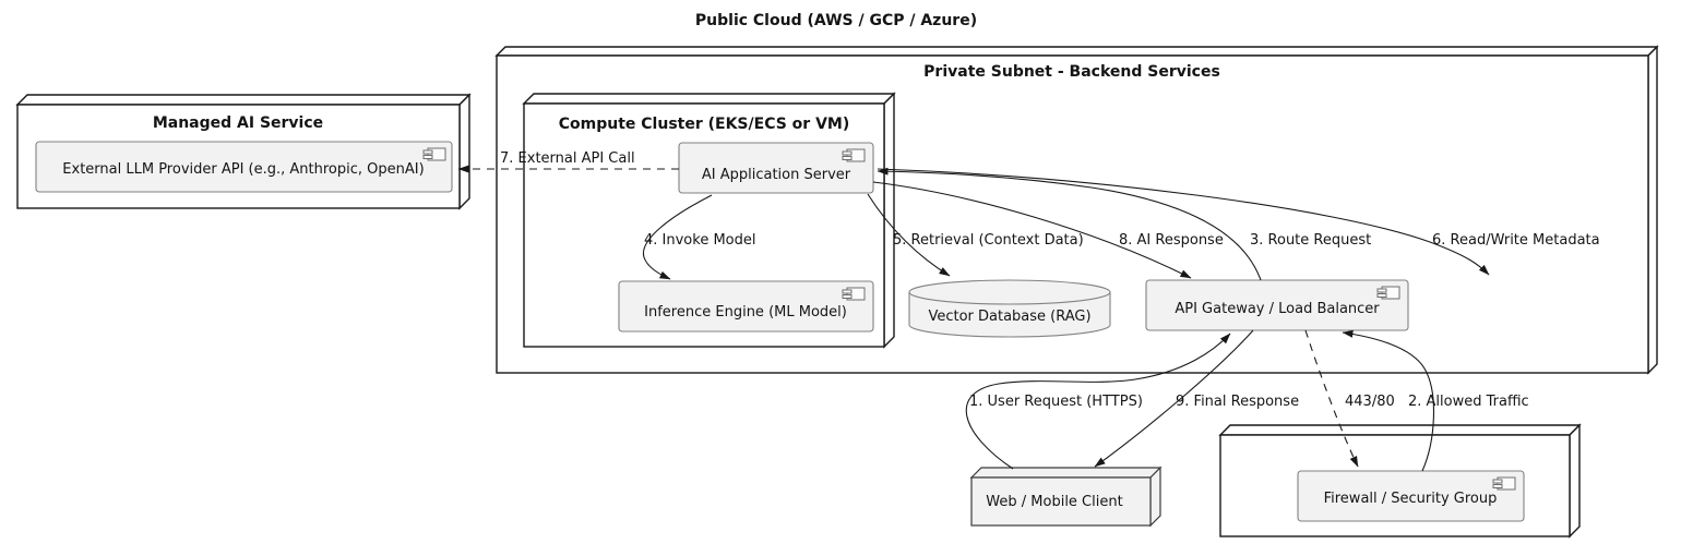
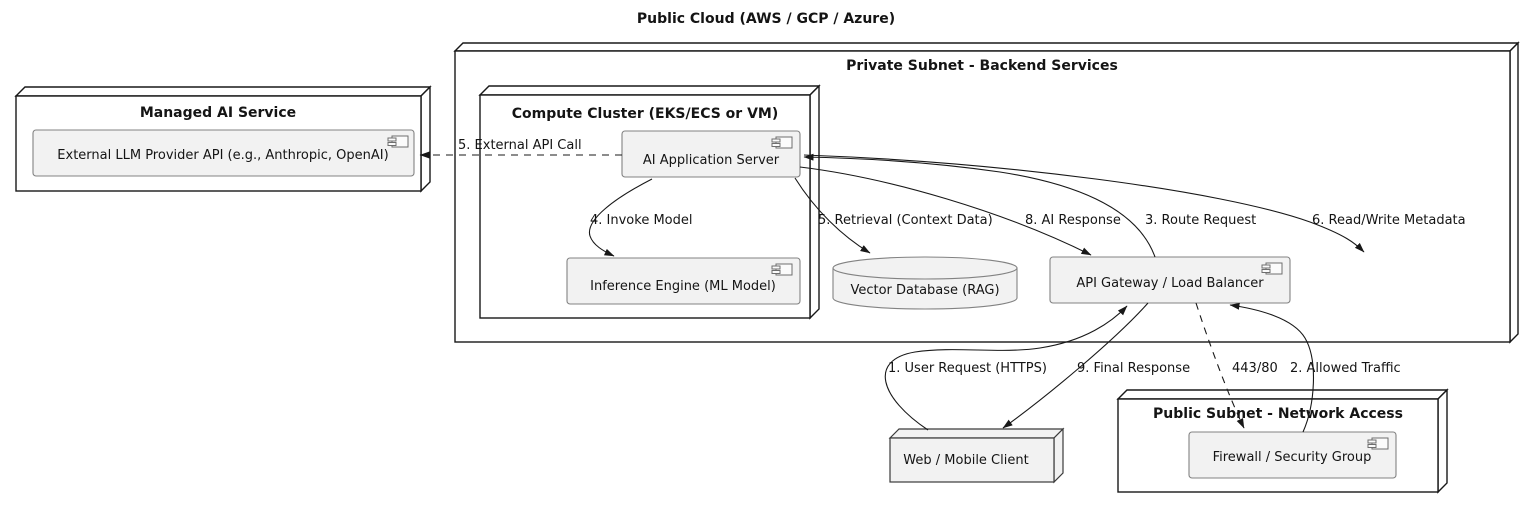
  Public Cloud (AWS / GCP / Azure)
  Private Subnet - Backend Services
  Managed AI Service
  Compute Cluster (EKS/ECS or VM)
+ Public Subnet - Network Access
  Web / Mobile Client
  External LLM Provider API (e.g., Anthropic, OpenAI)
  AI Application Server
  Inference Engine (ML Model)
  API Gateway / Load Balancer
  Firewall / Security Group
  Vector Database (RAG)
  1. User Request (HTTPS)
  2. Allowed Traffic
  3. Route Request
  4. Invoke Model
  5. Retrieval (Context Data)
  6. Read/Write Metadata
- 7. External API Call
+ 5. External API Call
  8. AI Response
  9. Final Response
  443/80
